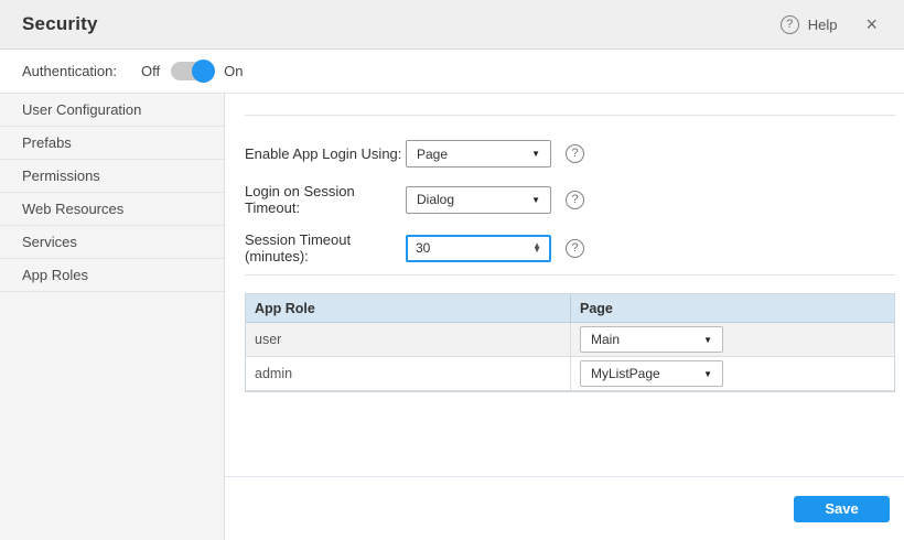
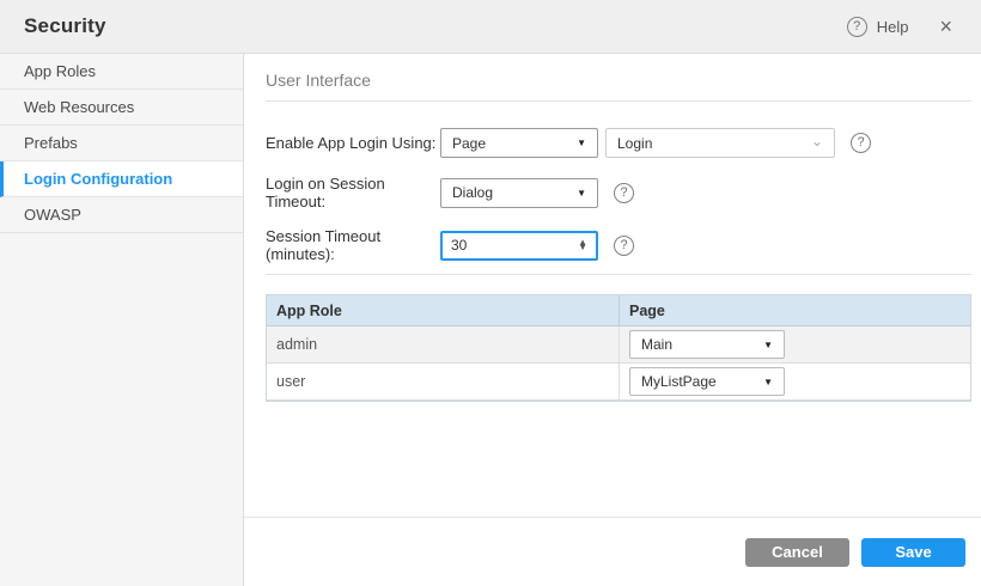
  Security
  ?
  Help
  ×
- Authentication:
- Off
- On
- User Configuration
- Prefabs
+ App Roles
- Permissions
  Web Resources
- Services
- App Roles
+ Prefabs
+ Login Configuration
+ OWASP
+ User Interface
  Enable App Login Using:
  Page
  ▼
+ Login
+ ⌄
  ?
  Login on Session Timeout:
  Dialog
  ▼
  ?
  Session Timeout (minutes):
  30
  ▲
  ▼
  ?
  App Role
  Page
- user
+ admin
  Main
  ▼
- admin
+ user
  MyListPage
  ▼
+ Cancel
  Save
